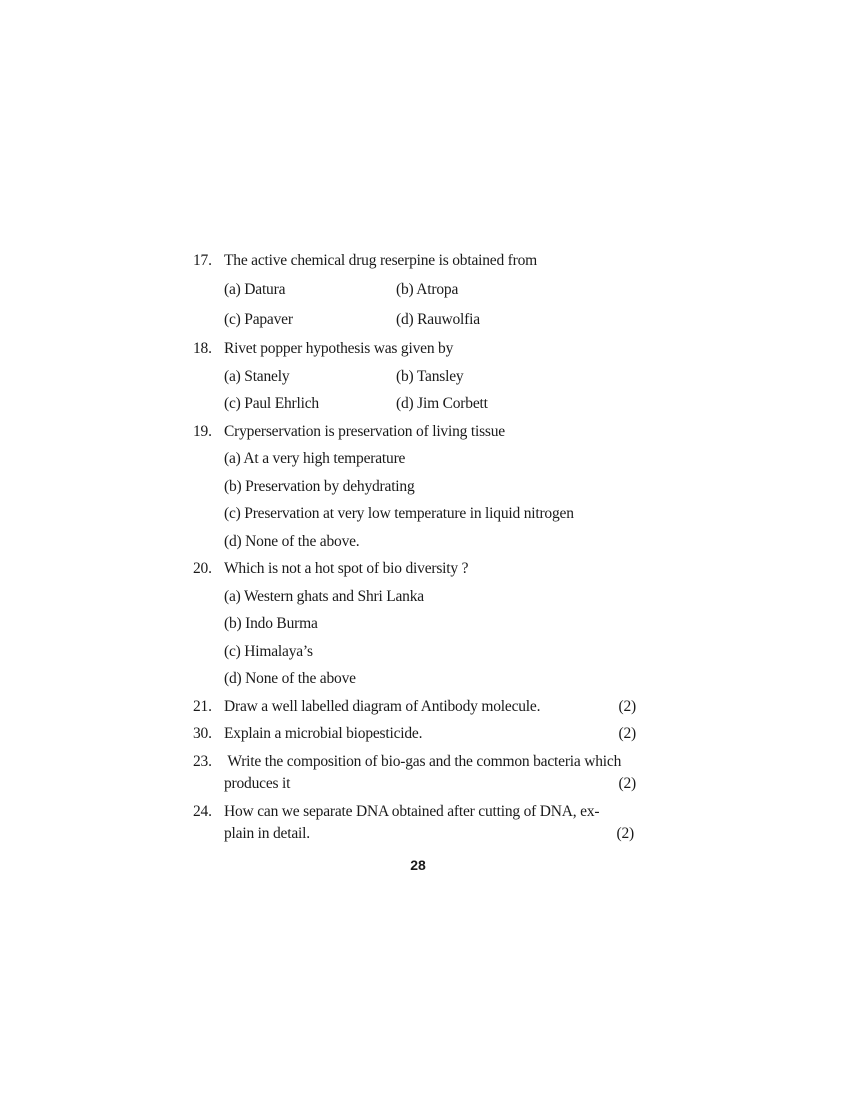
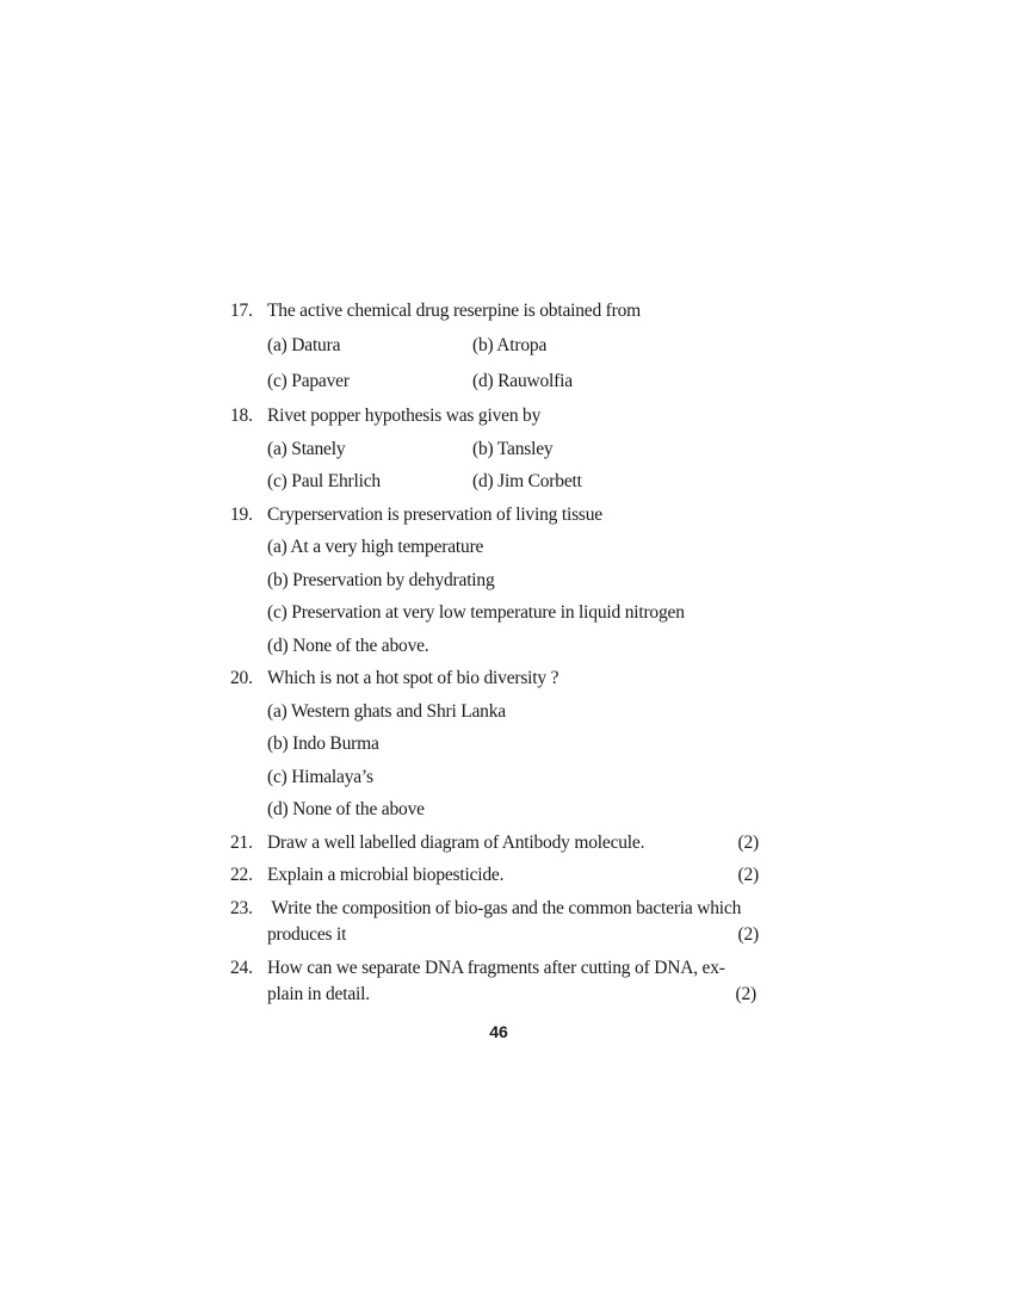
  17.
  The active chemical drug reserpine is obtained from
  (a) Datura
  (b) Atropa
  (c) Papaver
  (d) Rauwolfia
  18.
  Rivet popper hypothesis was given by
  (a) Stanely
  (b) Tansley
  (c) Paul Ehrlich
  (d) Jim Corbett
  19.
  Cryperservation is preservation of living tissue
  (a) At a very high temperature
  (b) Preservation by dehydrating
  (c) Preservation at very low temperature in liquid nitrogen
  (d) None of the above.
  20.
  Which is not a hot spot of bio diversity ?
  (a) Western ghats and Shri Lanka
  (b) Indo Burma
  (c) Himalaya’s
  (d) None of the above
  21.
  Draw a well labelled diagram of Antibody molecule.
  (2)
- 30.
+ 22.
  Explain a microbial biopesticide.
  (2)
  23.
  Write the composition of bio-gas and the common bacteria which
  produces it
  (2)
  24.
- How can we separate DNA obtained after cutting of DNA, ex-
+ How can we separate DNA fragments after cutting of DNA, ex-
  plain in detail.
  (2)
- 28
+ 46
